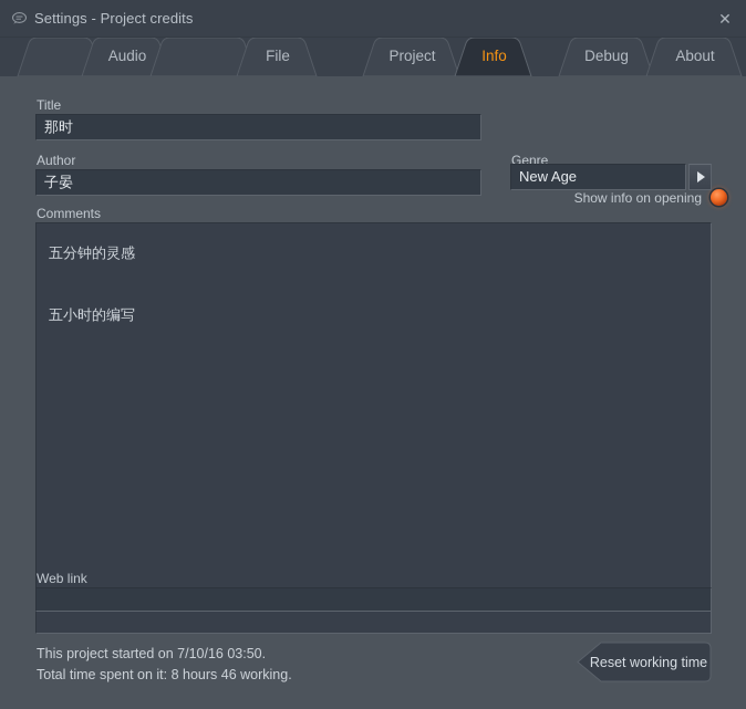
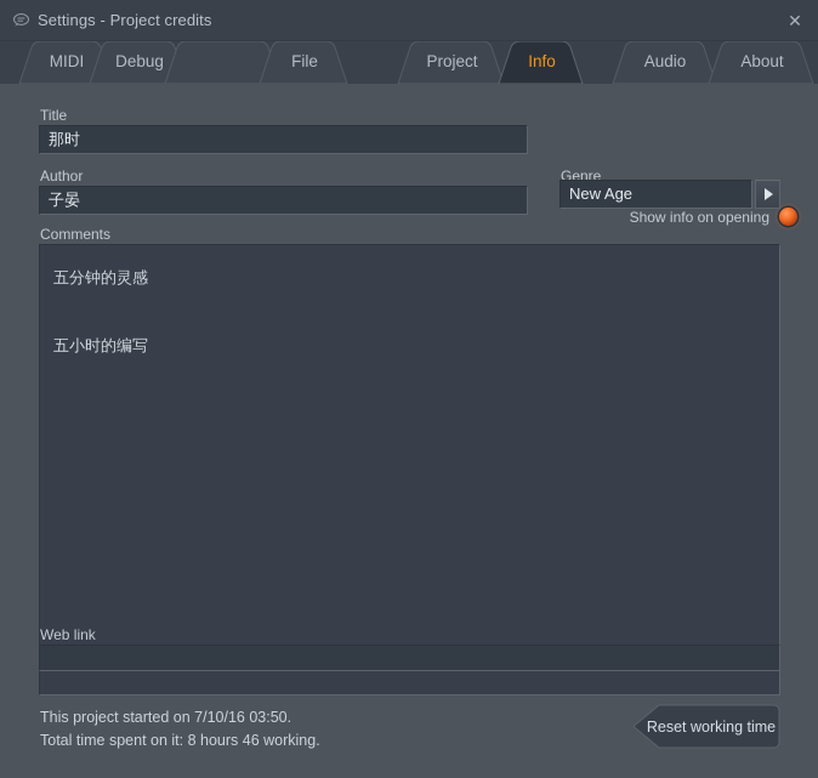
  Settings - Project credits
  ✕
+ MIDI
- Audio
+ Debug
  File
  Project
  Info
- Debug
+ Audio
  About
  Title
  那时
  Show info on opening
  Author
  子晏
  Genre
  New Age
  Comments
  五分钟的灵感
  五小时的编写
  Web link
  This project started on 7/10/16 03:50.
  Total time spent on it: 8 hours 46 working.
  Reset working time
